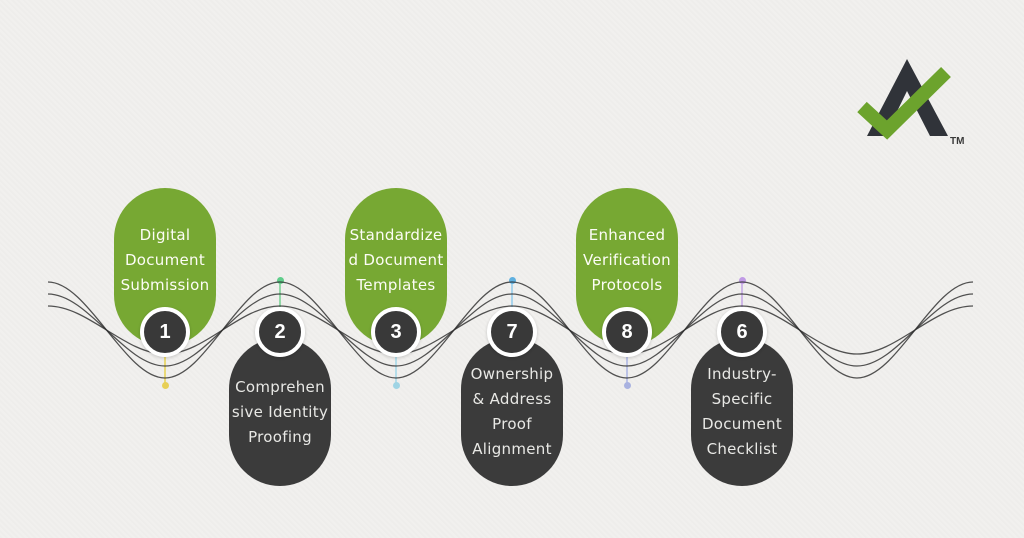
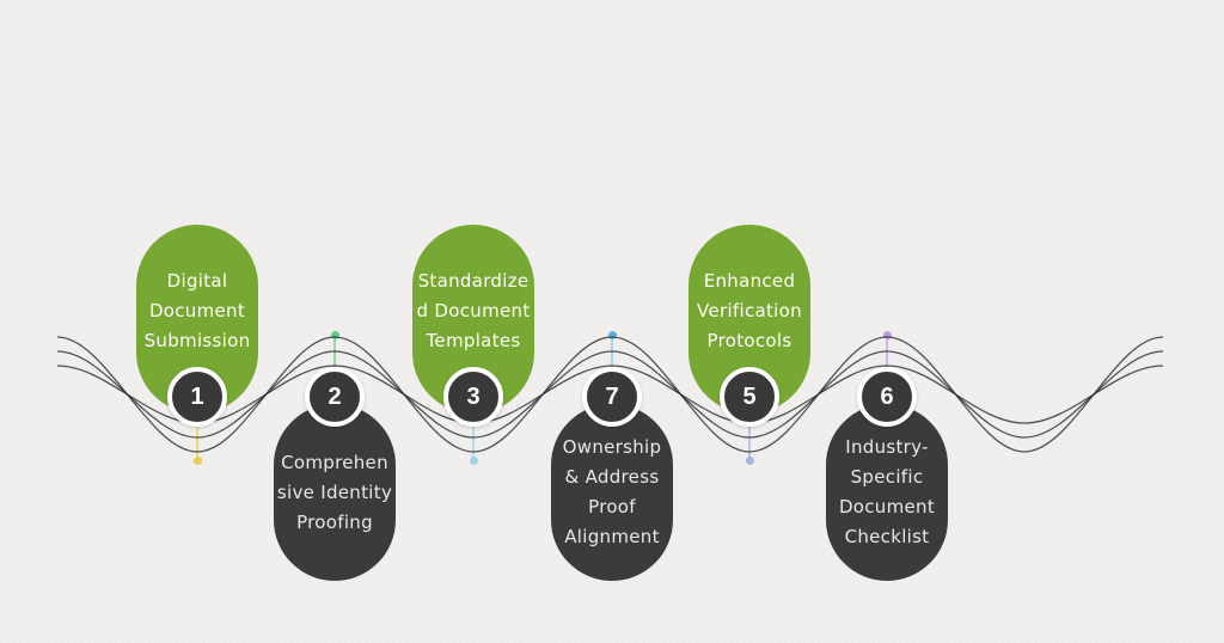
- TM
  Digital
  Document
  Submission
  1
  Comprehen
  sive Identity
  Proofing
  2
  Standardize
  d Document
  Templates
  3
  Ownership
  & Address
  Proof
  Alignment
  7
  Enhanced
  Verification
  Protocols
- 8
+ 5
  Industry-
  Specific
  Document
  Checklist
  6
